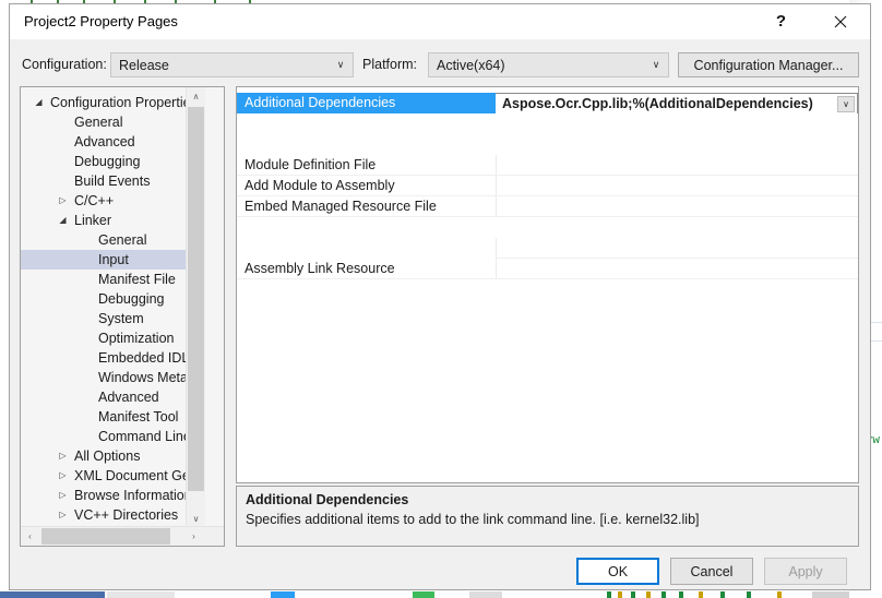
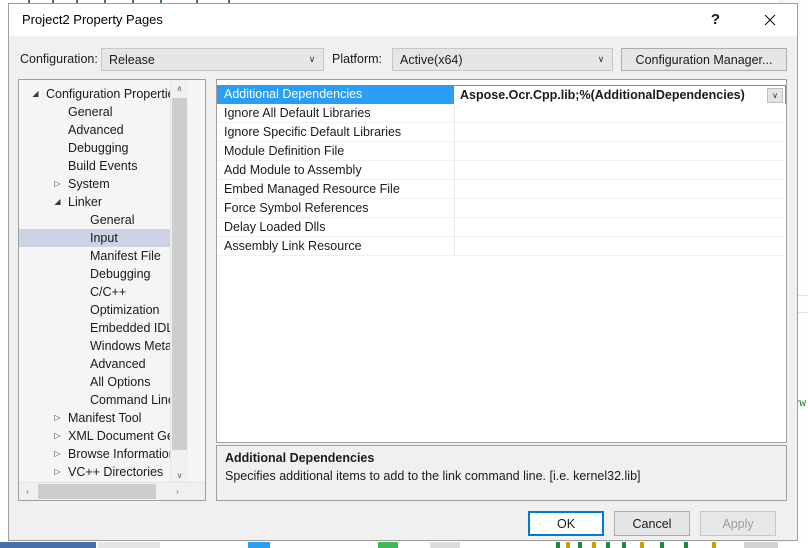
  Project2 Property Pages
  ?
  Configuration:
  Release
  ∨
  Platform:
  Active(x64)
  ∨
  Configuration Manager...
  ◢
  Configuration Properti
  General
  Advanced
  Debugging
  Build Events
  ▷
- C/C++
+ System
  ◢
  Linker
  General
  Input
  Manifest File
  Debugging
- System
+ C/C++
  Optimization
  Embedded ID
  Windows Meta
  Advanced
- Manifest Tool
+ All Options
  Command Lin
  ▷
- All Options
+ Manifest Tool
  ▷
  XML Document G
  ▷
  Browse Informatio
  ▷
  VC++ Directories
  ∧
  ∨
  ‹
  ›
  Additional Dependencies
  Aspose.Ocr.Cpp.lib;%(AdditionalDependencies)
  ∨
+ Ignore All Default Libraries
+ Ignore Specific Default Libraries
  Module Definition File
  Add Module to Assembly
  Embed Managed Resource File
+ Force Symbol References
+ Delay Loaded Dlls
  Assembly Link Resource
  Additional Dependencies
  Specifies additional items to add to the link command line. [i.e. kernel32.lib]
  OK
  Cancel
  Apply
